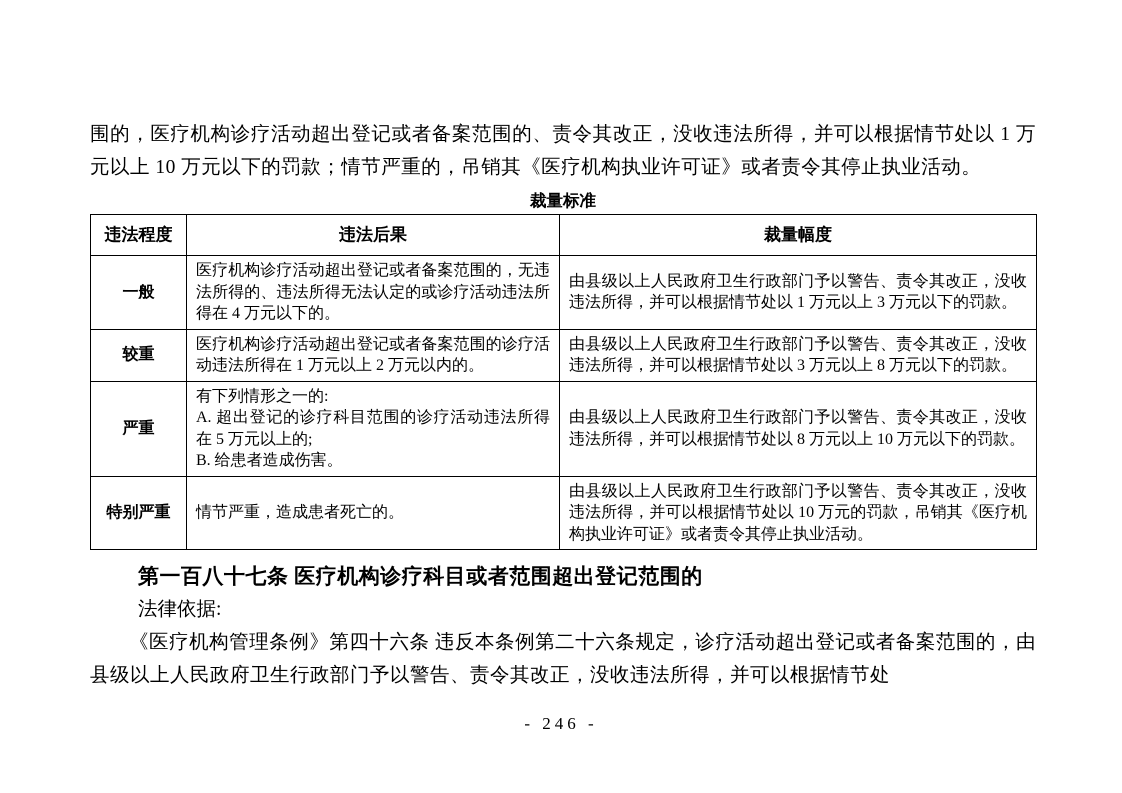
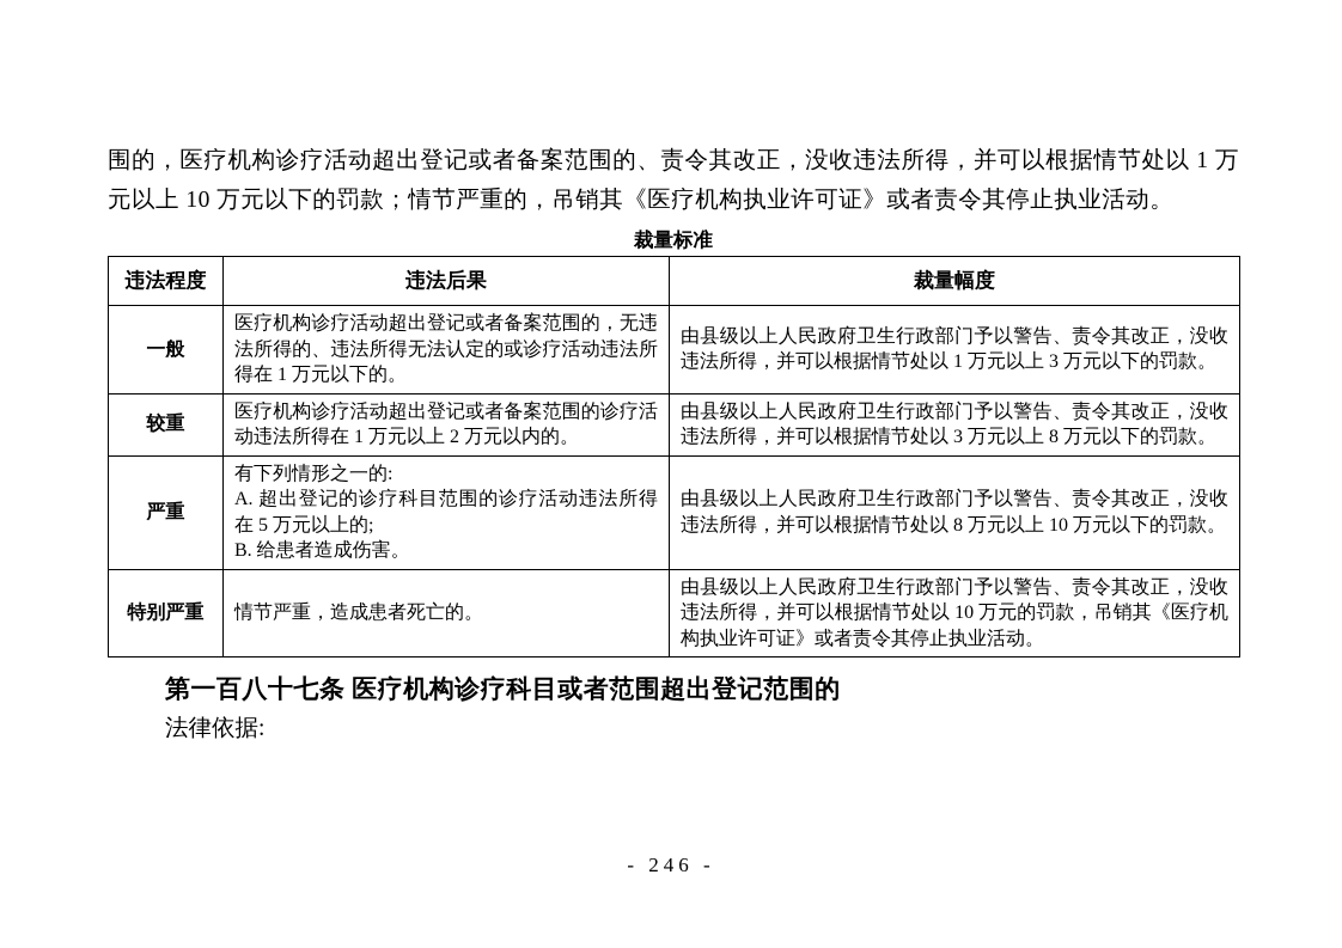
  围的，医疗机构诊疗活动超出登记或者备案范围的、责令其改正，没收违法所得，并可以根据情节处以 1 万元以上 10 万元以下的罚款；情节严重的，吊销其《医疗机构执业许可证》或者责令其停止执业活动。
  裁量标准
  违法程度	违法后果	裁量幅度
- 一般	医疗机构诊疗活动超出登记或者备案范围的，无违法所得的、违法所得无法认定的或诊疗活动违法所得在 4 万元以下的。	由县级以上人民政府卫生行政部门予以警告、责令其改正，没收违法所得，并可以根据情节处以 1 万元以上 3 万元以下的罚款。
+ 一般	医疗机构诊疗活动超出登记或者备案范围的，无违法所得的、违法所得无法认定的或诊疗活动违法所得在 1 万元以下的。	由县级以上人民政府卫生行政部门予以警告、责令其改正，没收违法所得，并可以根据情节处以 1 万元以上 3 万元以下的罚款。
  较重	医疗机构诊疗活动超出登记或者备案范围的诊疗活动违法所得在 1 万元以上 2 万元以内的。	由县级以上人民政府卫生行政部门予以警告、责令其改正，没收违法所得，并可以根据情节处以 3 万元以上 8 万元以下的罚款。
  严重	有下列情形之一的: A. 超出登记的诊疗科目范围的诊疗活动违法所得在 5 万元以上的; B. 给患者造成伤害。	由县级以上人民政府卫生行政部门予以警告、责令其改正，没收违法所得，并可以根据情节处以 8 万元以上 10 万元以下的罚款。
  特别严重	情节严重，造成患者死亡的。	由县级以上人民政府卫生行政部门予以警告、责令其改正，没收违法所得，并可以根据情节处以 10 万元的罚款，吊销其《医疗机构执业许可证》或者责令其停止执业活动。
  第一百八十七条 医疗机构诊疗科目或者范围超出登记范围的
  法律依据:
- 《医疗机构管理条例》第四十六条 违反本条例第二十六条规定，诊疗活动超出登记或者备案范围的，由县级以上人民政府卫生行政部门予以警告、责令其改正，没收违法所得，并可以根据情节处
  - 246 -
